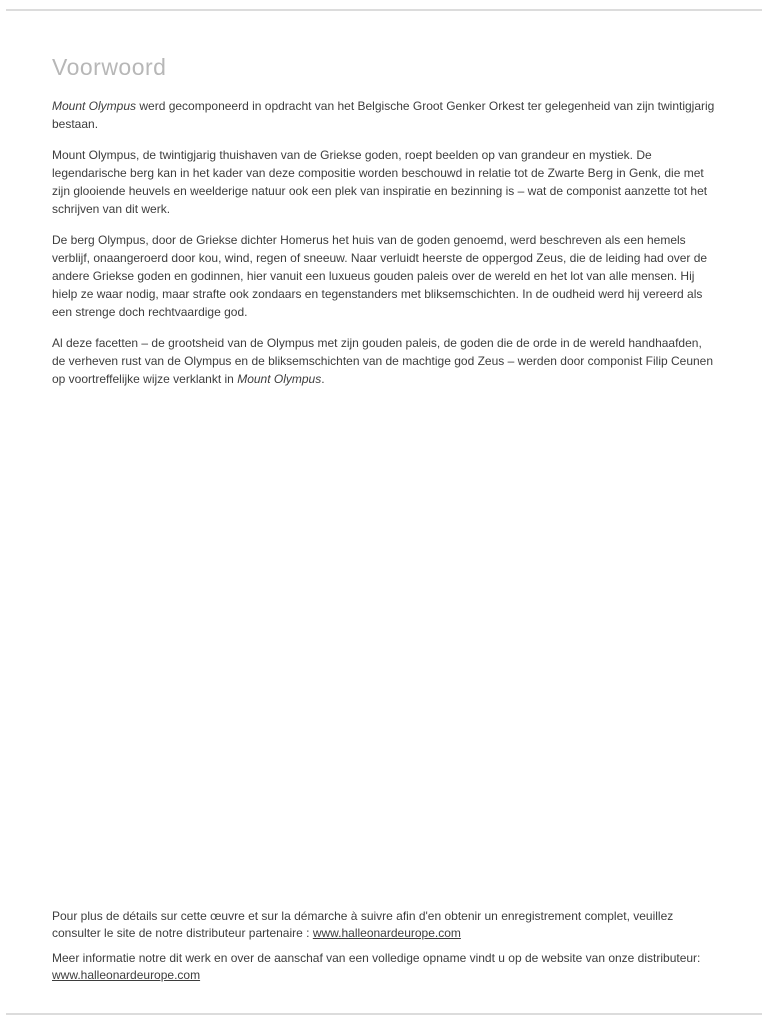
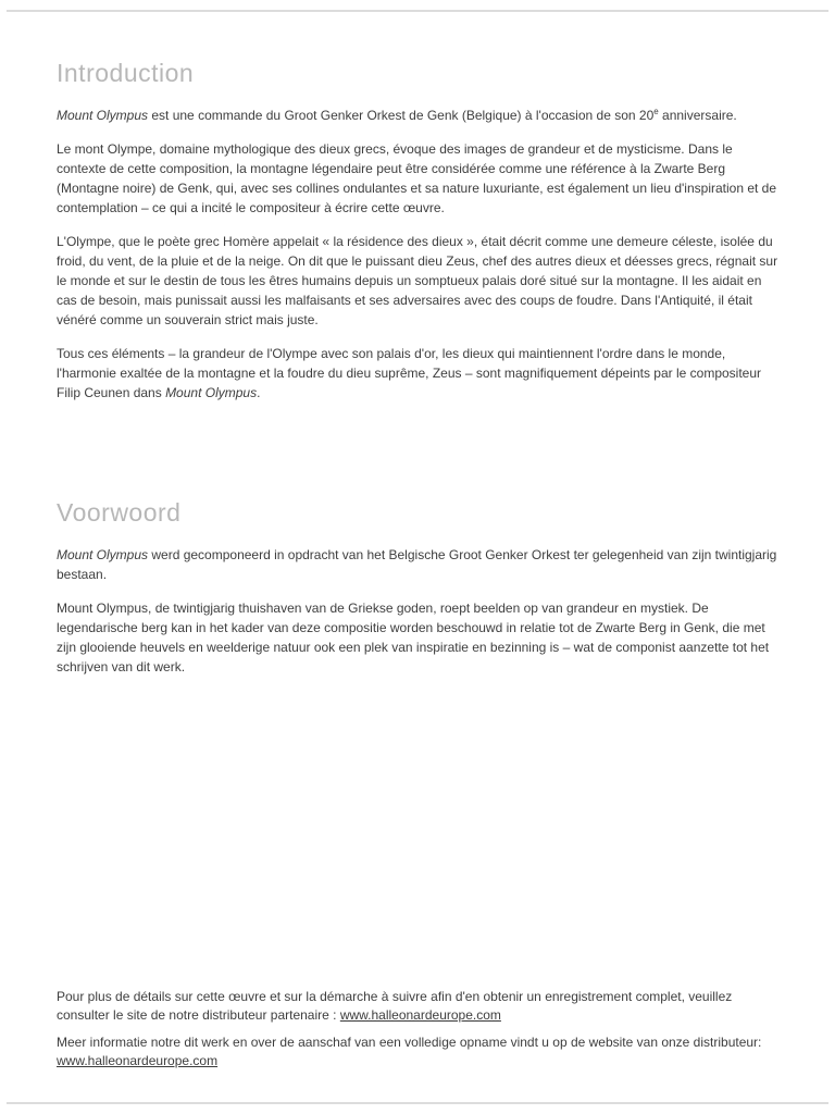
+ Introduction
+ Mount Olympus est une commande du Groot Genker Orkest de Genk (Belgique) à l'occasion de son 20e anniversaire.
+ Le mont Olympe, domaine mythologique des dieux grecs, évoque des images de grandeur et de mysticisme. Dans le contexte de cette composition, la montagne légendaire peut être considérée comme une référence à la Zwarte Berg (Montagne noire) de Genk, qui, avec ses collines ondulantes et sa nature luxuriante, est également un lieu d'inspiration et de contemplation – ce qui a incité le compositeur à écrire cette œuvre.
+ L'Olympe, que le poète grec Homère appelait « la résidence des dieux », était décrit comme une demeure céleste, isolée du froid, du vent, de la pluie et de la neige. On dit que le puissant dieu Zeus, chef des autres dieux et déesses grecs, régnait sur le monde et sur le destin de tous les êtres humains depuis un somptueux palais doré situé sur la montagne. Il les aidait en cas de besoin, mais punissait aussi les malfaisants et ses adversaires avec des coups de foudre. Dans l'Antiquité, il était vénéré comme un souverain strict mais juste.
+ Tous ces éléments – la grandeur de l'Olympe avec son palais d'or, les dieux qui maintiennent l'ordre dans le monde, l'harmonie exaltée de la montagne et la foudre du dieu suprême, Zeus – sont magnifiquement dépeints par le compositeur Filip Ceunen dans Mount Olympus.
  Voorwoord
  Mount Olympus werd gecomponeerd in opdracht van het Belgische Groot Genker Orkest ter gelegenheid van zijn twintigjarig bestaan.
  Mount Olympus, de twintigjarig thuishaven van de Griekse goden, roept beelden op van grandeur en mystiek. De legendarische berg kan in het kader van deze compositie worden beschouwd in relatie tot de Zwarte Berg in Genk, die met zijn glooiende heuvels en weelderige natuur ook een plek van inspiratie en bezinning is – wat de componist aanzette tot het schrijven van dit werk.
- De berg Olympus, door de Griekse dichter Homerus het huis van de goden genoemd, werd beschreven als een hemels verblijf, onaangeroerd door kou, wind, regen of sneeuw. Naar verluidt heerste de oppergod Zeus, die de leiding had over de andere Griekse goden en godinnen, hier vanuit een luxueus gouden paleis over de wereld en het lot van alle mensen. Hij hielp ze waar nodig, maar strafte ook zondaars en tegenstanders met bliksemschichten. In de oudheid werd hij vereerd als een strenge doch rechtvaardige god.
- Al deze facetten – de grootsheid van de Olympus met zijn gouden paleis, de goden die de orde in de wereld handhaafden, de verheven rust van de Olympus en de bliksemschichten van de machtige god Zeus – werden door componist Filip Ceunen op voortreffelijke wijze verklankt in Mount Olympus.
  Pour plus de détails sur cette œuvre et sur la démarche à suivre afin d'en obtenir un enregistrement complet, veuillez consulter le site de notre distributeur partenaire : www.halleonardeurope.com
  Meer informatie notre dit werk en over de aanschaf van een volledige opname vindt u op de website van onze distributeur: www.halleonardeurope.com
